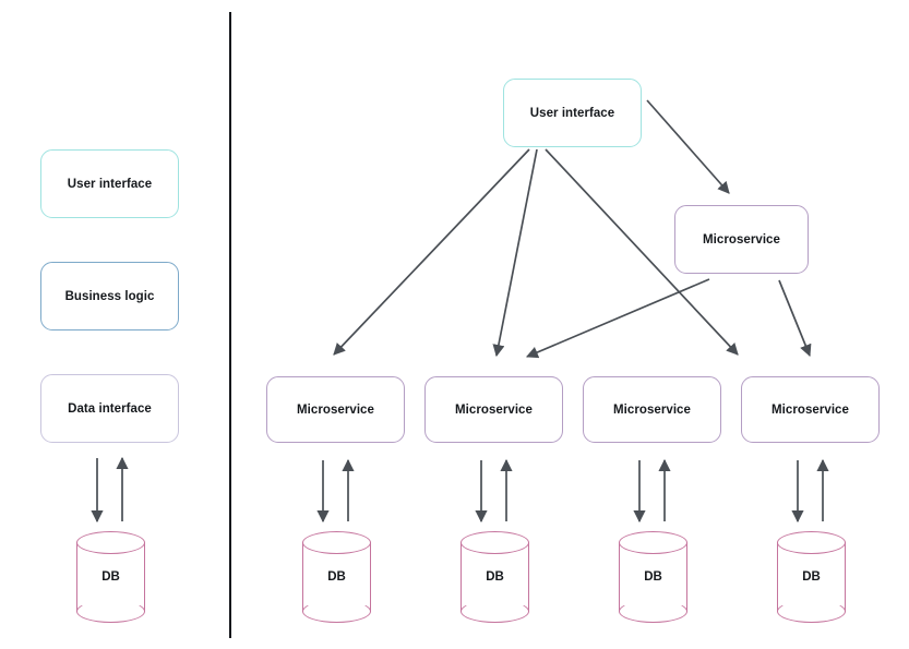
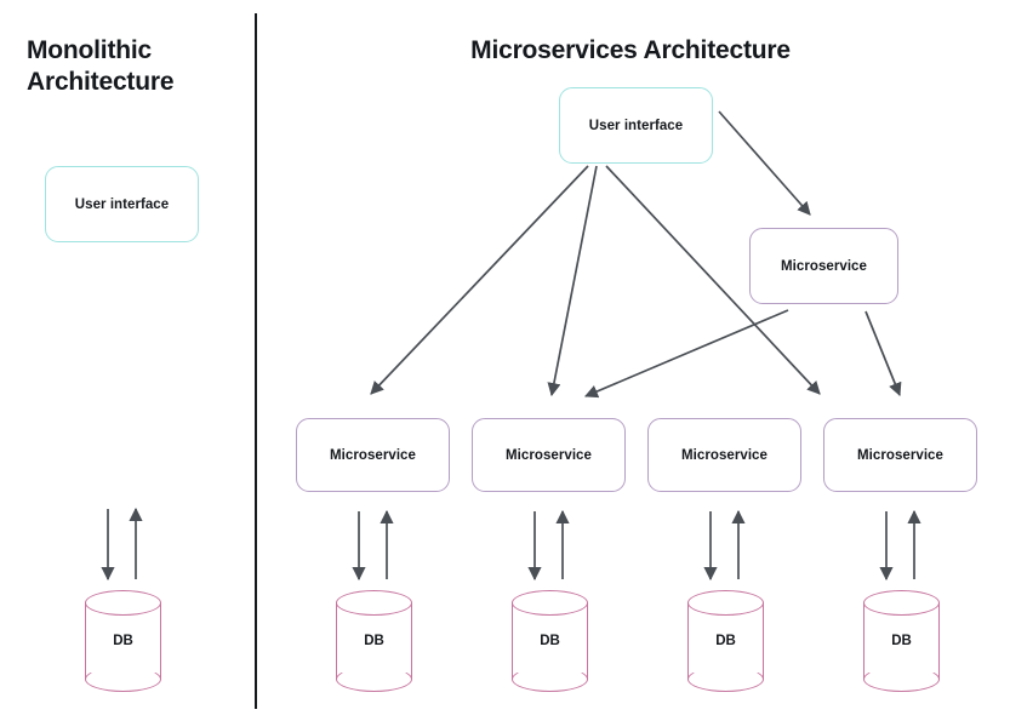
+ Monolithic
+ Architecture
+ Microservices Architecture
  User interface
- Business logic
- Data interface
  DB
  User interface
  Microservice
  Microservice
  Microservice
  Microservice
  Microservice
  DB
  DB
  DB
  DB
